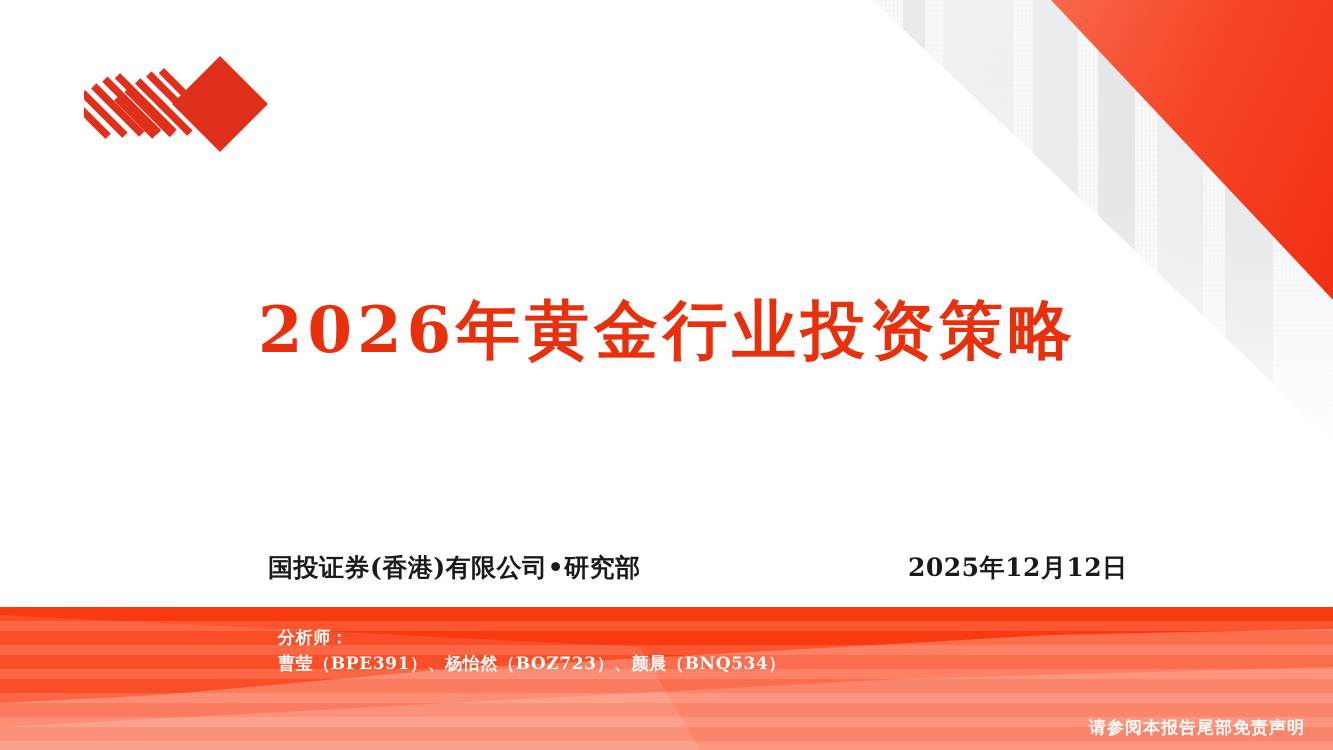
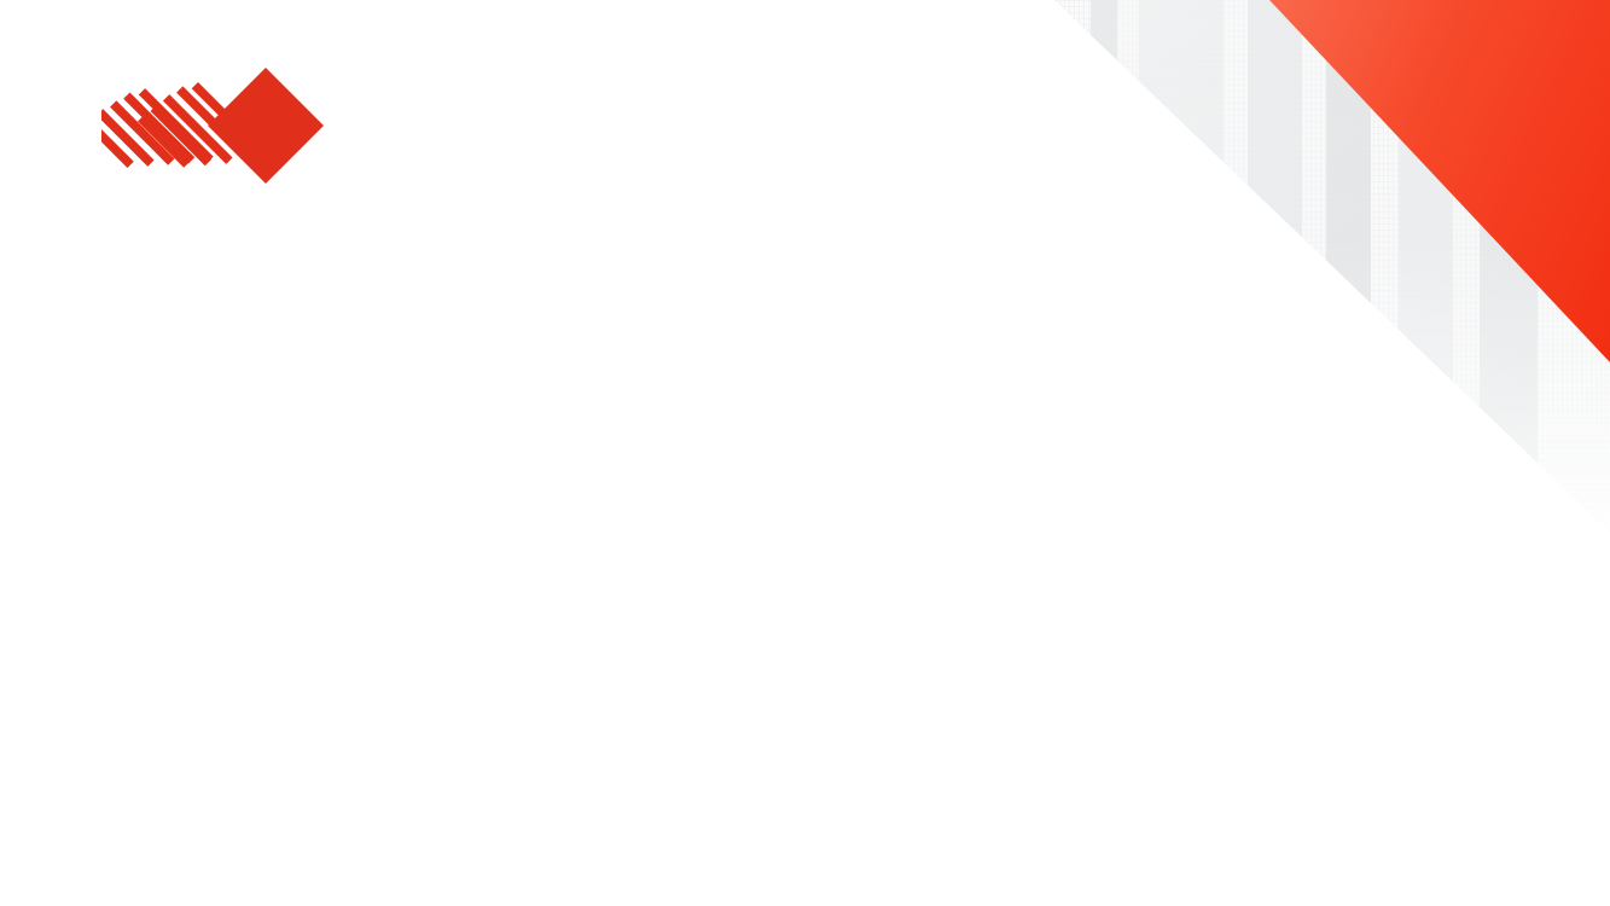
- 2026年黄金行业投资策略
- 国投证券(香港)有限公司•研究部
- 2025年12月12日
- 分析师：
- 曹莹（BPE391）、杨怡然（BOZ723）、颜晨（BNQ534）
- 请参阅本报告尾部免责声明
